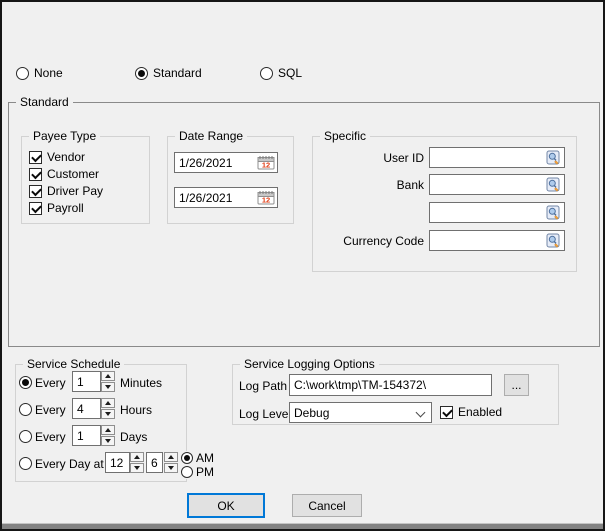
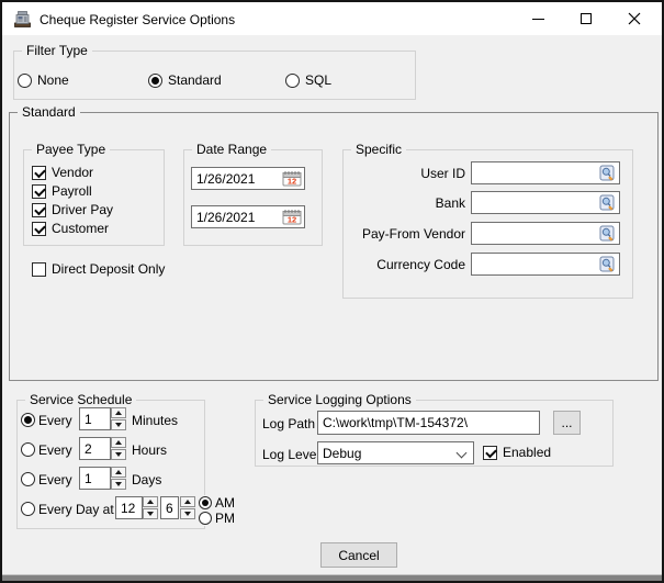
+ Cheque Register Service Options
+ Filter Type
  None
  Standard
  SQL
  Standard
  Payee Type
  Vendor
- Customer
+ Payroll
  Driver Pay
- Payroll
+ Customer
  Date Range
  1/26/2021
  12
  1/26/2021
  12
  Specific
  User ID
  Bank
+ Pay-From Vendor
  Currency Code
+ Direct Deposit Only
  Service Schedule
  Every
  1
  Minutes
  Every
- 4
+ 2
  Hours
  Every
  1
  Days
  Every Day at
  12
  6
  AM
  PM
  Service Logging Options
  Log Path
  C:\work\tmp\TM-154372\
  ...
  Log Leve
  Debug
  Enabled
- OK
  Cancel
